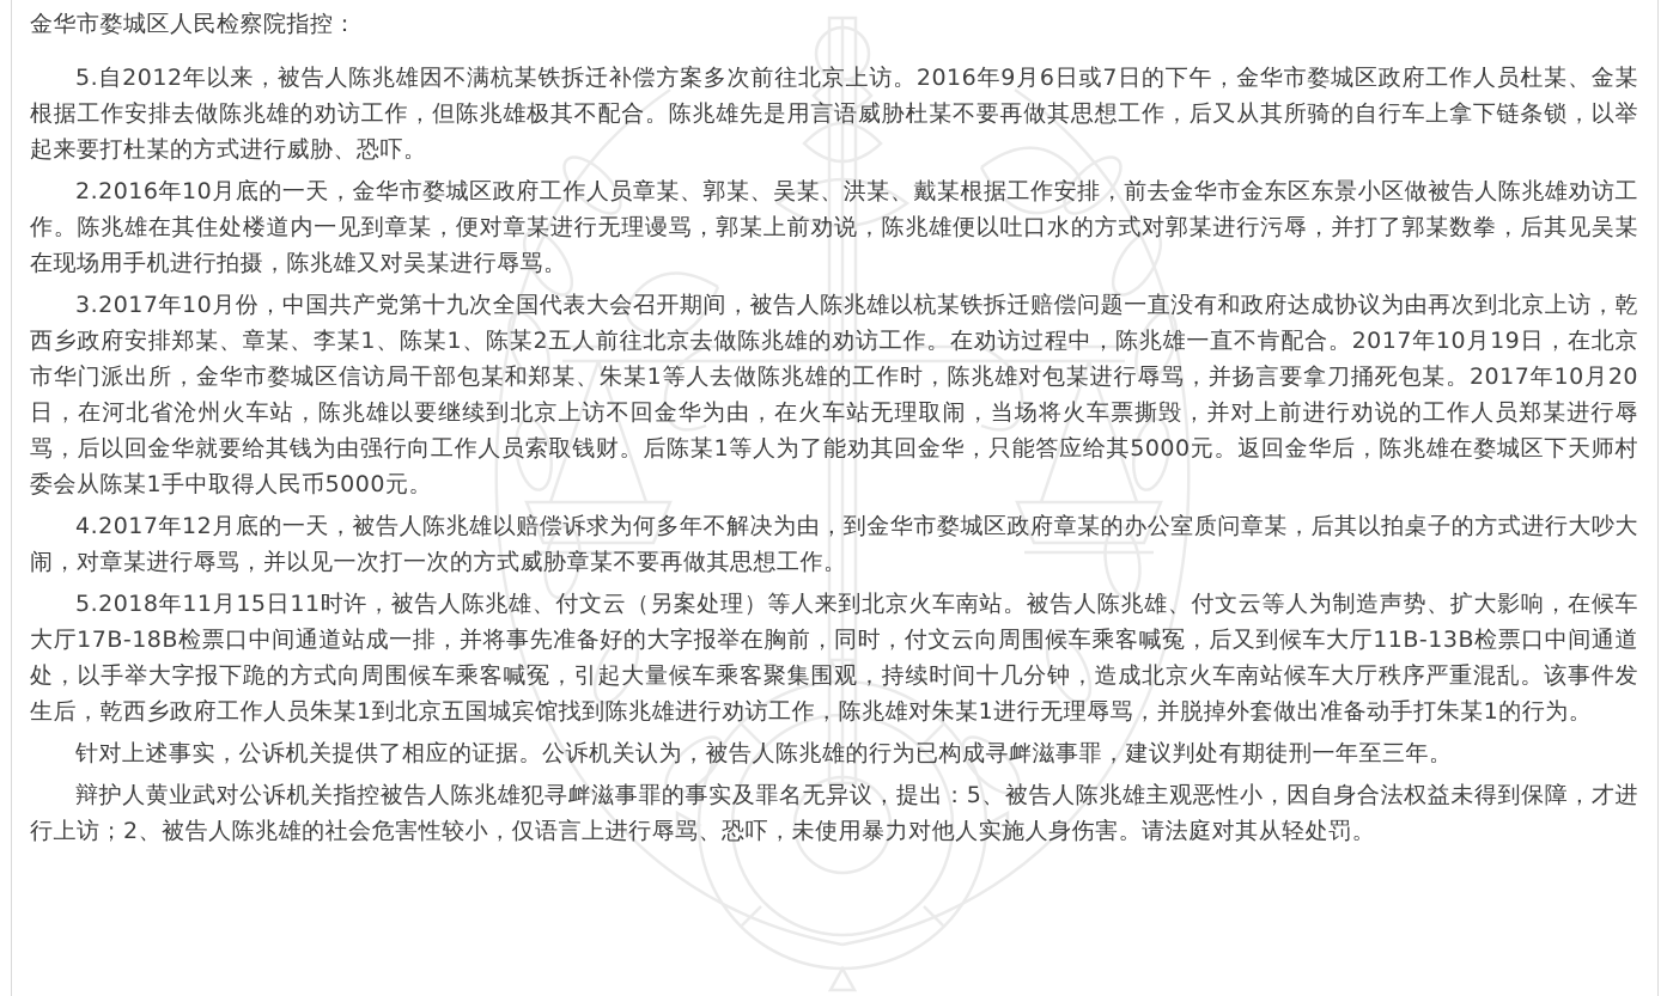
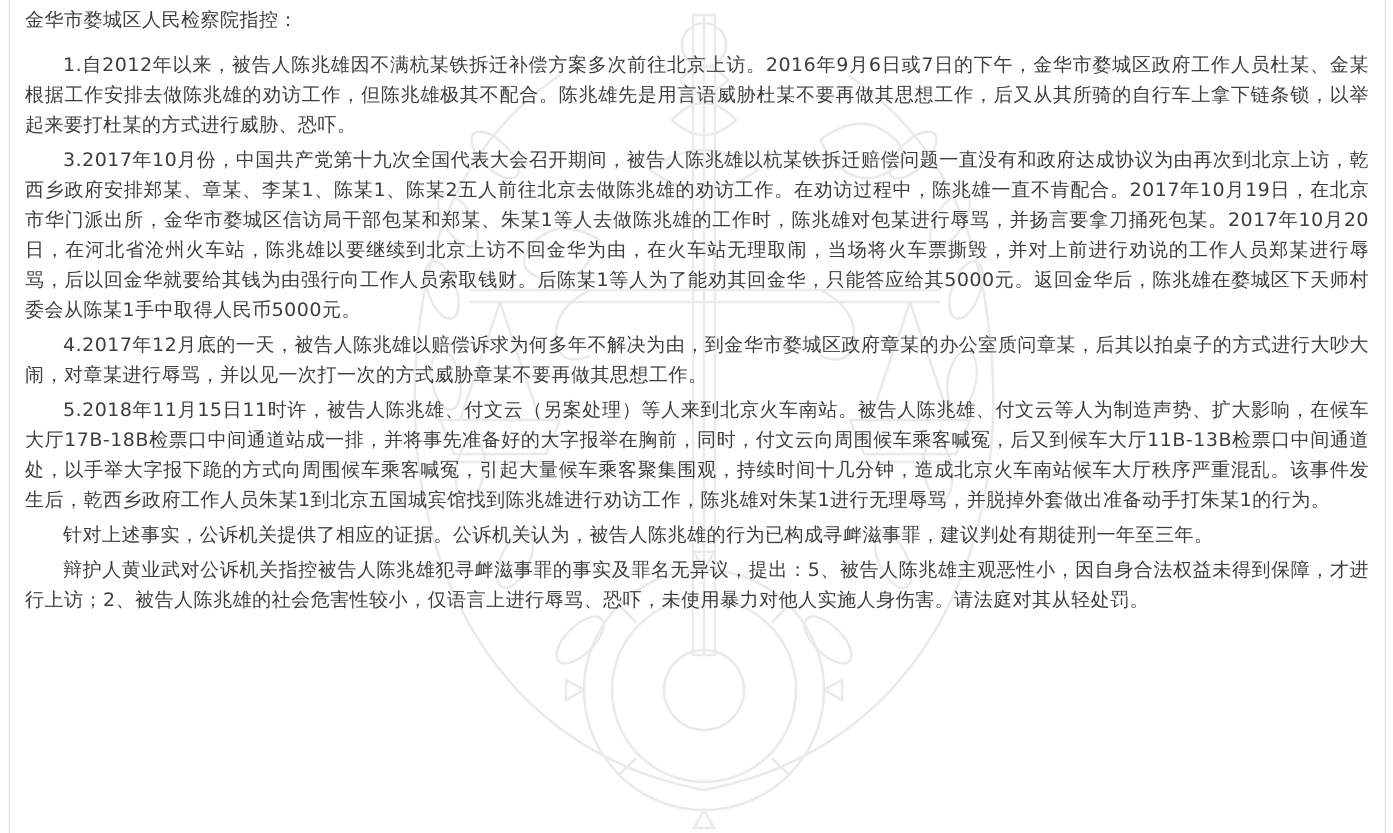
  金华市婺城区人民检察院指控：
- 5.自2012年以来，被告人陈兆雄因不满杭某铁拆迁补偿方案多次前往北京上访。2016年9月6日或7日的下午，金华市婺城区政府工作人员杜某、金某根据工作安排去做陈兆雄的劝访工作，但陈兆雄极其不配合。陈兆雄先是用言语威胁杜某不要再做其思想工作，后又从其所骑的自行车上拿下链条锁，以举起来要打杜某的方式进行威胁、恐吓。
+ 1.自2012年以来，被告人陈兆雄因不满杭某铁拆迁补偿方案多次前往北京上访。2016年9月6日或7日的下午，金华市婺城区政府工作人员杜某、金某根据工作安排去做陈兆雄的劝访工作，但陈兆雄极其不配合。陈兆雄先是用言语威胁杜某不要再做其思想工作，后又从其所骑的自行车上拿下链条锁，以举起来要打杜某的方式进行威胁、恐吓。
- 2.2016年10月底的一天，金华市婺城区政府工作人员章某、郭某、吴某、洪某、戴某根据工作安排，前去金华市金东区东景小区做被告人陈兆雄劝访工作。陈兆雄在其住处楼道内一见到章某，便对章某进行无理谩骂，郭某上前劝说，陈兆雄便以吐口水的方式对郭某进行污辱，并打了郭某数拳，后其见吴某在现场用手机进行拍摄，陈兆雄又对吴某进行辱骂。
  3.2017年10月份，中国共产党第十九次全国代表大会召开期间，被告人陈兆雄以杭某铁拆迁赔偿问题一直没有和政府达成协议为由再次到北京上访，乾西乡政府安排郑某、章某、李某1、陈某1、陈某2五人前往北京去做陈兆雄的劝访工作。在劝访过程中，陈兆雄一直不肯配合。2017年10月19日，在北京市华门派出所，金华市婺城区信访局干部包某和郑某、朱某1等人去做陈兆雄的工作时，陈兆雄对包某进行辱骂，并扬言要拿刀捅死包某。2017年10月20日，在河北省沧州火车站，陈兆雄以要继续到北京上访不回金华为由，在火车站无理取闹，当场将火车票撕毁，并对上前进行劝说的工作人员郑某进行辱骂，后以回金华就要给其钱为由强行向工作人员索取钱财。后陈某1等人为了能劝其回金华，只能答应给其5000元。返回金华后，陈兆雄在婺城区下天师村委会从陈某1手中取得人民币5000元。
  4.2017年12月底的一天，被告人陈兆雄以赔偿诉求为何多年不解决为由，到金华市婺城区政府章某的办公室质问章某，后其以拍桌子的方式进行大吵大闹，对章某进行辱骂，并以见一次打一次的方式威胁章某不要再做其思想工作。
  5.2018年11月15日11时许，被告人陈兆雄、付文云（另案处理）等人来到北京火车南站。被告人陈兆雄、付文云等人为制造声势、扩大影响，在候车大厅17B-18B检票口中间通道站成一排，并将事先准备好的大字报举在胸前，同时，付文云向周围候车乘客喊冤，后又到候车大厅11B-13B检票口中间通道处，以手举大字报下跪的方式向周围候车乘客喊冤，引起大量候车乘客聚集围观，持续时间十几分钟，造成北京火车南站候车大厅秩序严重混乱。该事件发生后，乾西乡政府工作人员朱某1到北京五国城宾馆找到陈兆雄进行劝访工作，陈兆雄对朱某1进行无理辱骂，并脱掉外套做出准备动手打朱某1的行为。
  针对上述事实，公诉机关提供了相应的证据。公诉机关认为，被告人陈兆雄的行为已构成寻衅滋事罪，建议判处有期徒刑一年至三年。
  辩护人黄业武对公诉机关指控被告人陈兆雄犯寻衅滋事罪的事实及罪名无异议，提出：5、被告人陈兆雄主观恶性小，因自身合法权益未得到保障，才进行上访；2、被告人陈兆雄的社会危害性较小，仅语言上进行辱骂、恐吓，未使用暴力对他人实施人身伤害。请法庭对其从轻处罚。
